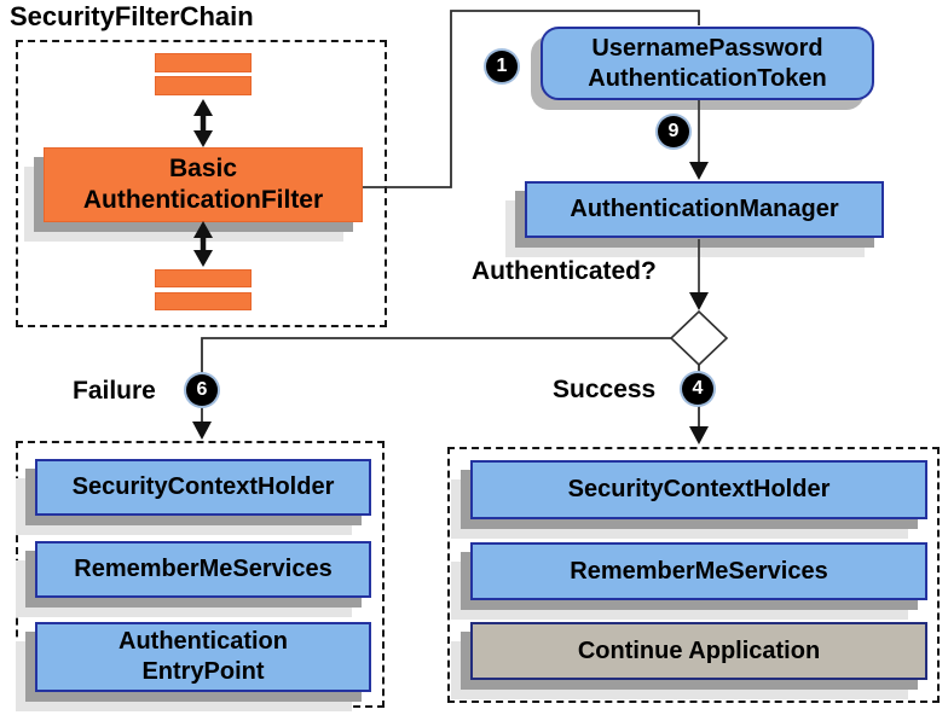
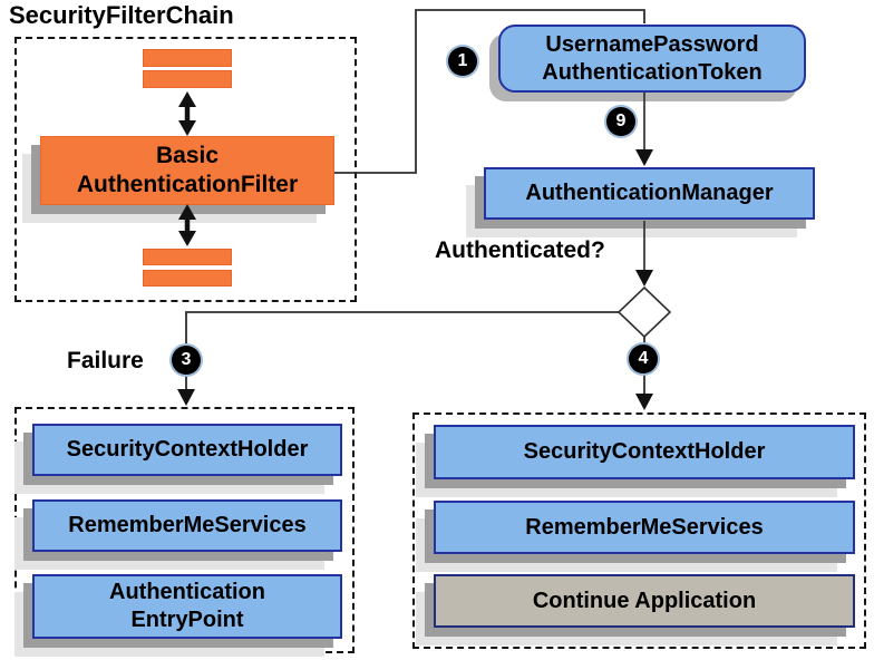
  SecurityFilterChain
  Basic
  AuthenticationFilter
  UsernamePassword
  AuthenticationToken
  AuthenticationManager
  SecurityContextHolder
  RememberMeServices
  Authentication
  EntryPoint
  SecurityContextHolder
  RememberMeServices
  Continue Application
  Authenticated?
  Failure
- Success
  1
  9
- 6
+ 3
  4
